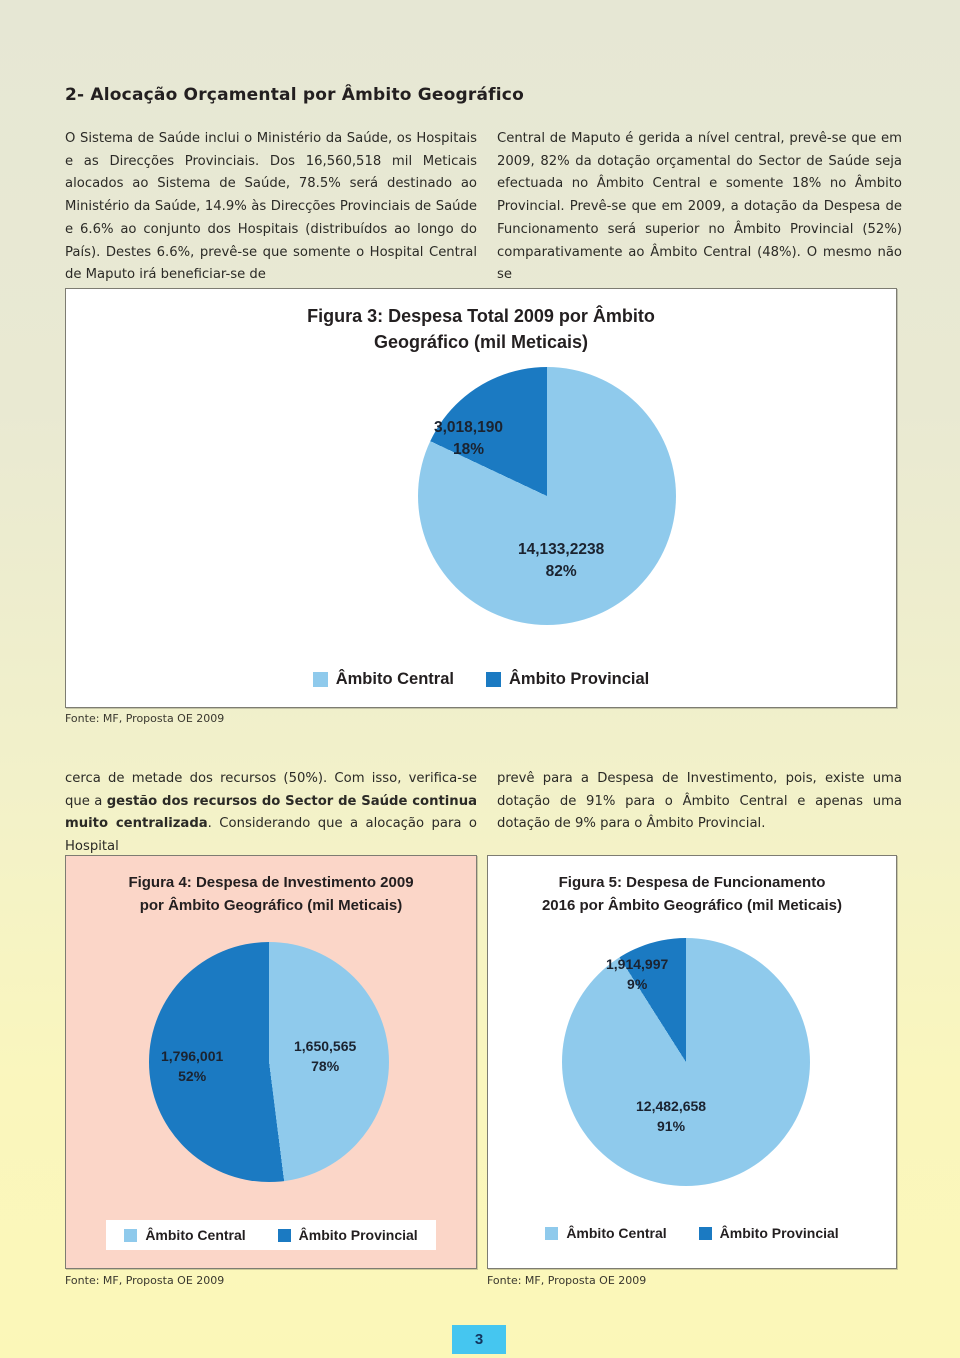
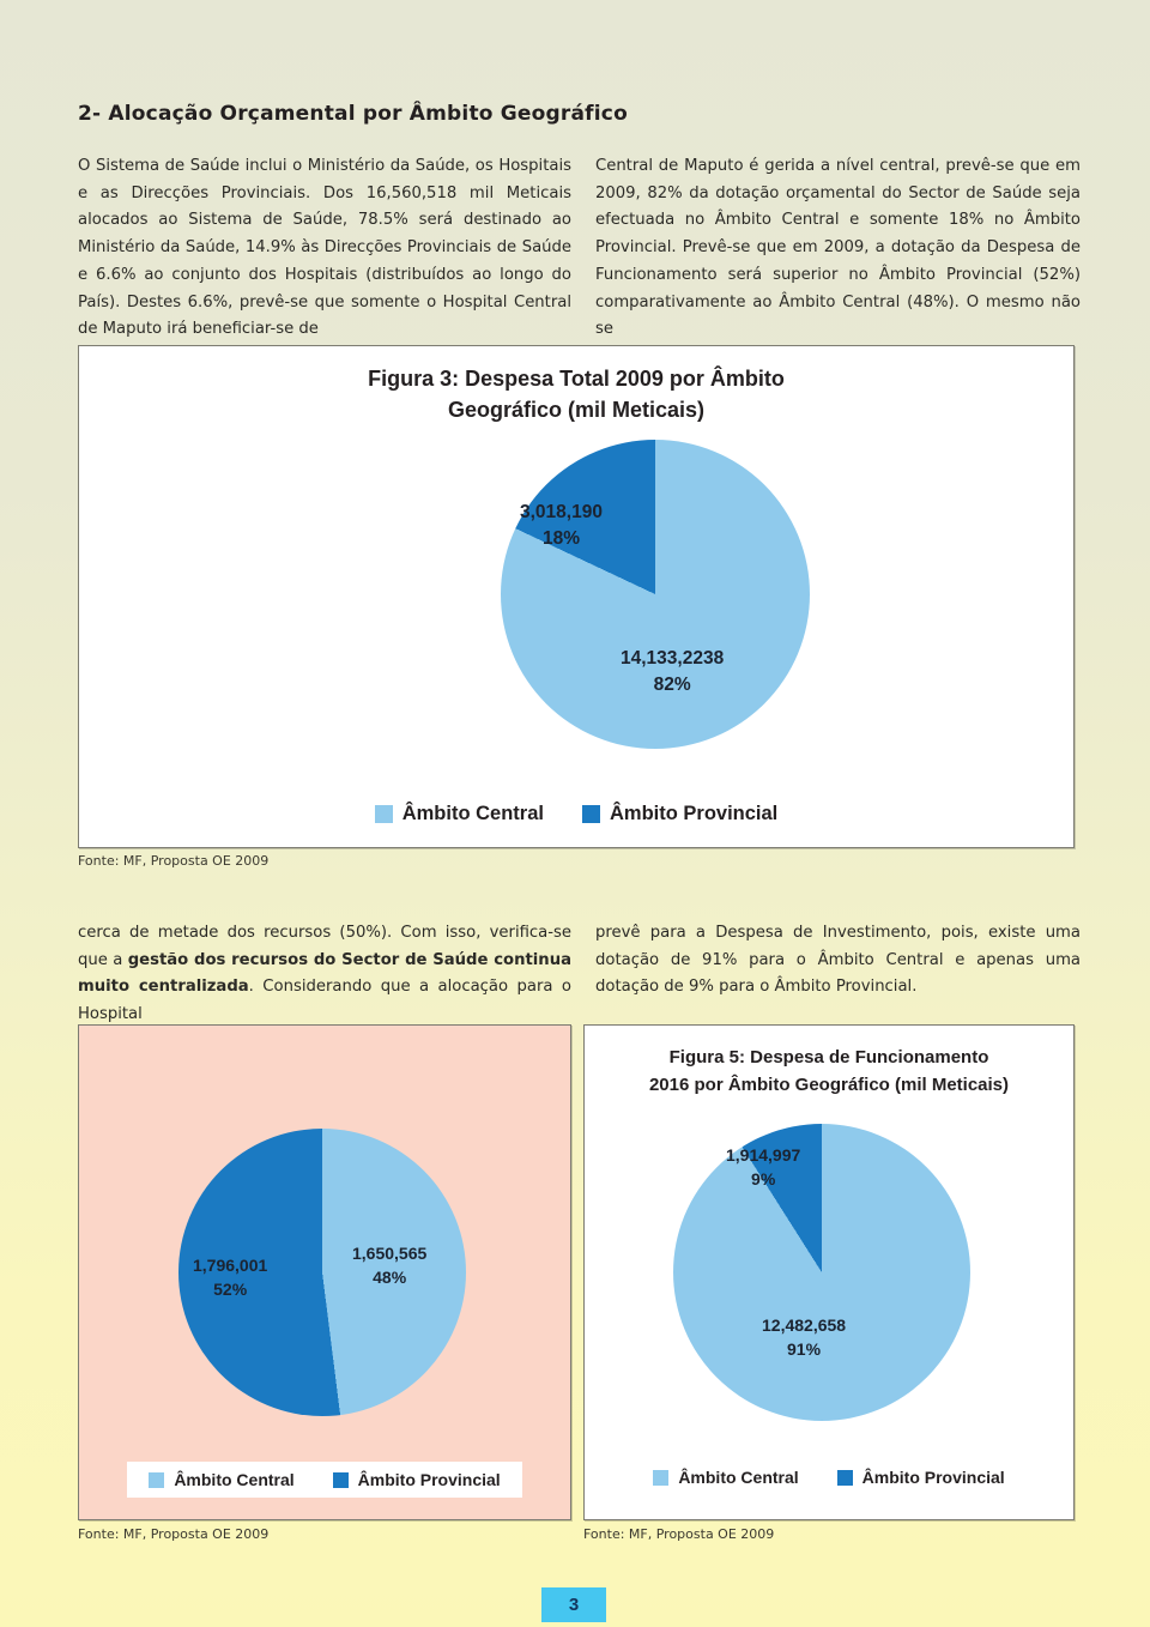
  2- Alocação Orçamental por Âmbito Geográfico
  O Sistema de Saúde inclui o Ministério da Saúde, os Hospitais e as Direcções Provinciais. Dos 16,560,518 mil Meticais alocados ao Sistema de Saúde, 78.5% será destinado ao Ministério da Saúde, 14.9% às Direcções Provinciais de Saúde e 6.6% ao conjunto dos Hospitais (distribuídos ao longo do País). Destes 6.6%, prevê-se que somente o Hospital Central de Maputo irá beneficiar-se de
  Central de Maputo é gerida a nível central, prevê-se que em 2009, 82% da dotação orçamental do Sector de Saúde seja efectuada no Âmbito Central e somente 18% no Âmbito Provincial. Prevê-se que em 2009, a dotação da Despesa de Funcionamento será superior no Âmbito Provincial (52%) comparativamente ao Âmbito Central (48%). O mesmo não se
  Figura 3: Despesa Total 2009 por Âmbito
  Geográfico (mil Meticais)
  3,018,190
  18%
  14,133,2238
  82%
  Âmbito Central
  Âmbito Provincial
  Fonte: MF, Proposta OE 2009
  cerca de metade dos recursos (50%). Com isso, verifica-se que a gestão dos recursos do Sector de Saúde continua muito centralizada. Considerando que a alocação para o Hospital
  prevê para a Despesa de Investimento, pois, existe uma dotação de 91% para o Âmbito Central e apenas uma dotação de 9% para o Âmbito Provincial.
- Figura 4: Despesa de Investimento 2009
- por Âmbito Geográfico (mil Meticais)
  1,796,001
  52%
  1,650,565
- 78%
+ 48%
  Âmbito Central
  Âmbito Provincial
  Fonte: MF, Proposta OE 2009
  Figura 5: Despesa de Funcionamento
  2016 por Âmbito Geográfico (mil Meticais)
  1,914,997
  9%
  12,482,658
  91%
  Âmbito Central
  Âmbito Provincial
  Fonte: MF, Proposta OE 2009
  3
